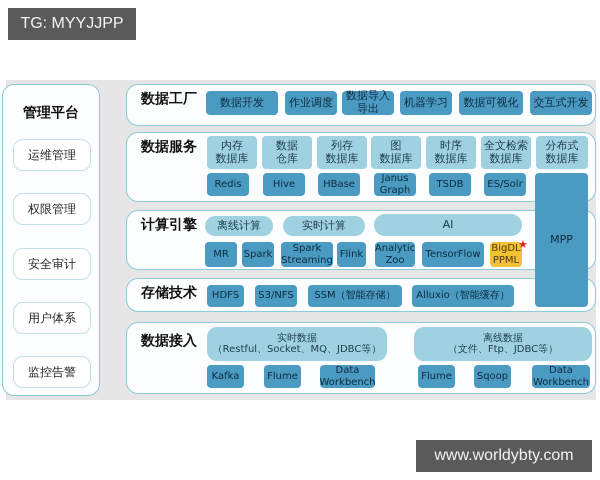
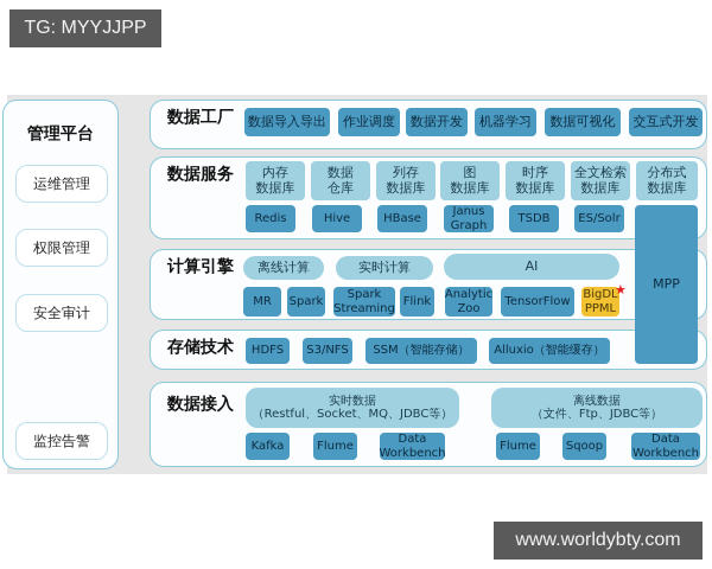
  TG: MYYJJPP
  管理平台
  运维管理
  权限管理
  安全审计
- 用户体系
  监控告警
  数据工厂
- 数据开发
+ 数据导入导出
  作业调度
- 数据导入导出
+ 数据开发
  机器学习
  数据可视化
  交互式开发
  数据服务
  内存
  数据库
  数据
  仓库
  列存
  数据库
  图
  数据库
  时序
  数据库
  全文检索
  数据库
  分布式
  数据库
  Redis
  Hive
  HBase
  Janus
  Graph
  TSDB
  ES/Solr
  计算引擎
  离线计算
  实时计算
  AI
  MR
  Spark
  Spark
  Streaming
  Flink
  Analytic
  Zoo
  TensorFlow
  BigDL
  PPML
  ★
  存储技术
  HDFS
  S3/NFS
  SSM（智能存储）
  Alluxio（智能缓存）
  MPP
  数据接入
  实时数据
  （Restful、Socket、MQ、JDBC等）
  离线数据
  （文件、Ftp、JDBC等）
  Kafka
  Flume
  Data
  Workbench
  Flume
  Sqoop
  Data
  Workbench
  www.worldybty.com
